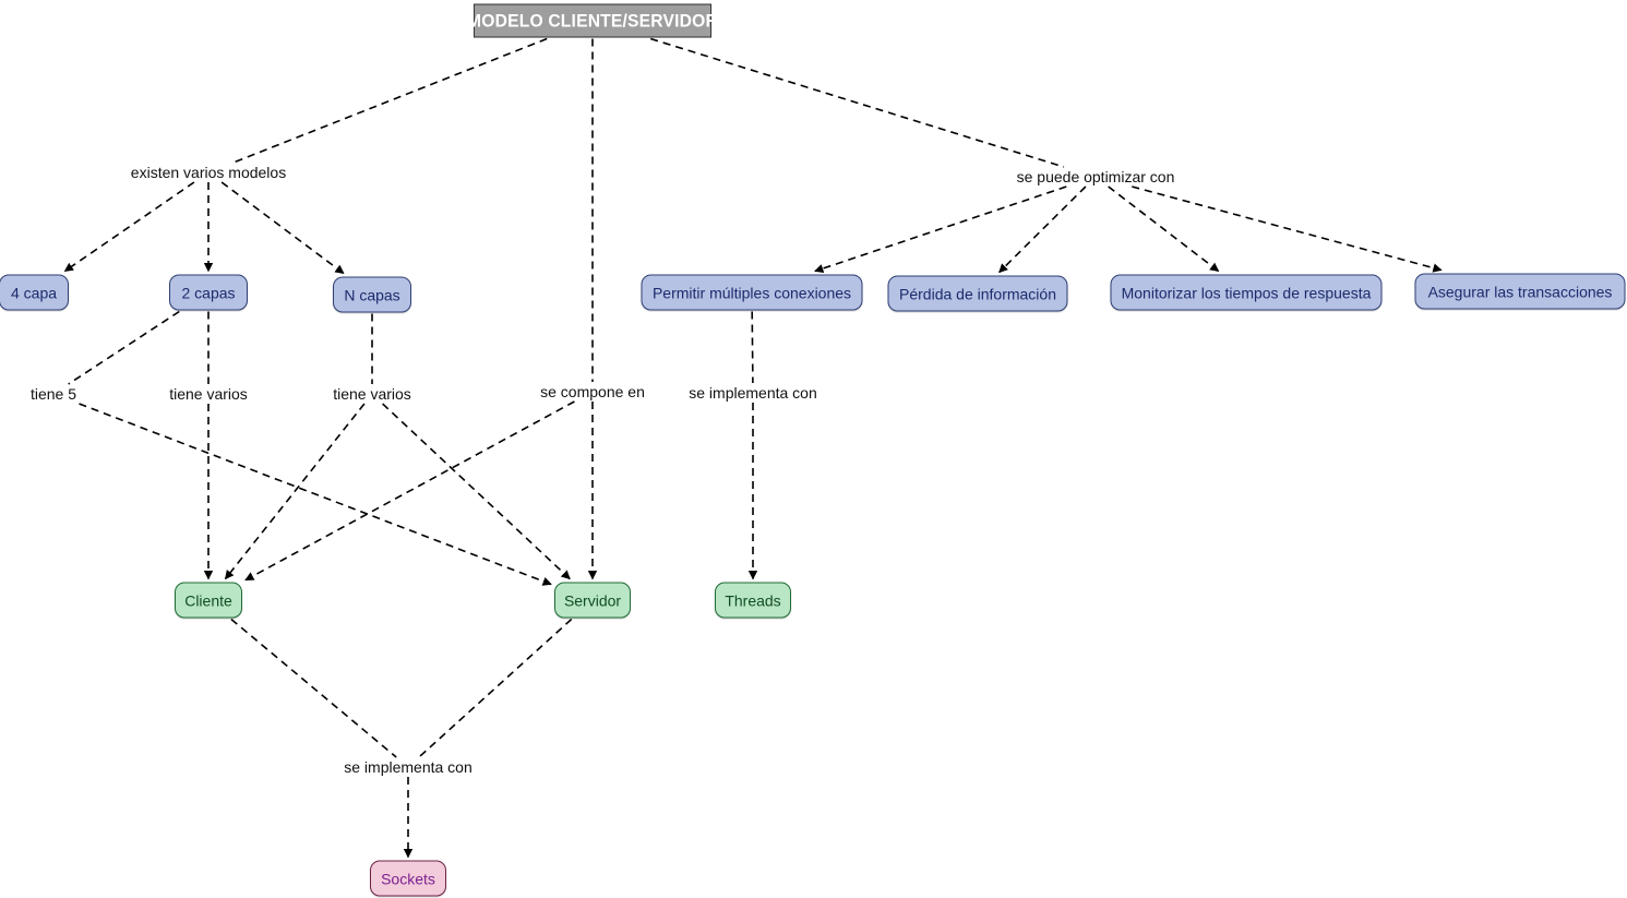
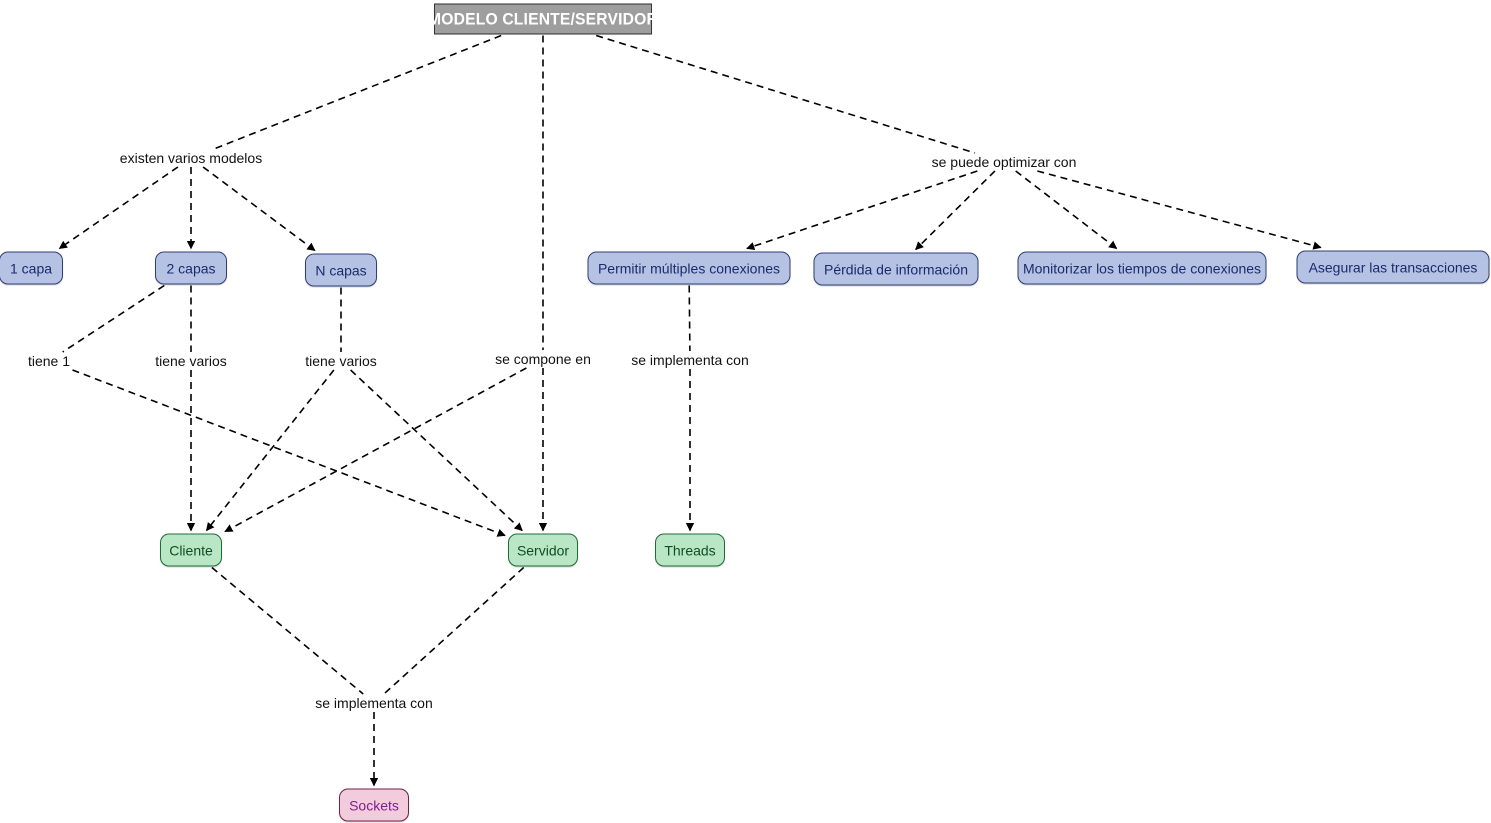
  MODELO CLIENTE/SERVIDOR
- 4 capa
+ 1 capa
  2 capas
  N capas
  Permitir múltiples conexiones
  Pérdida de información
- Monitorizar los tiempos de respuesta
+ Monitorizar los tiempos de conexiones
  Asegurar las transacciones
  Cliente
  Servidor
  Threads
  Sockets
  existen varios modelos
  se puede optimizar con
- tiene 5
+ tiene 1
  tiene varios
  tiene varios
  se compone en
  se implementa con
  se implementa con
